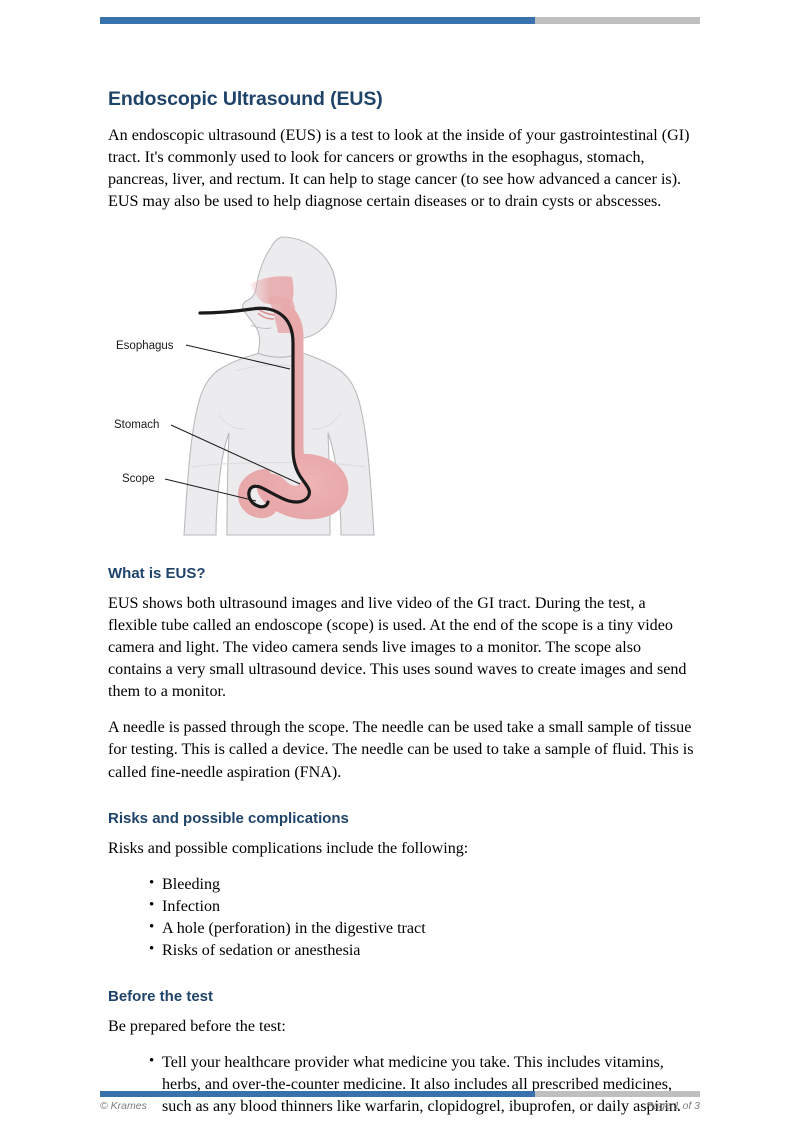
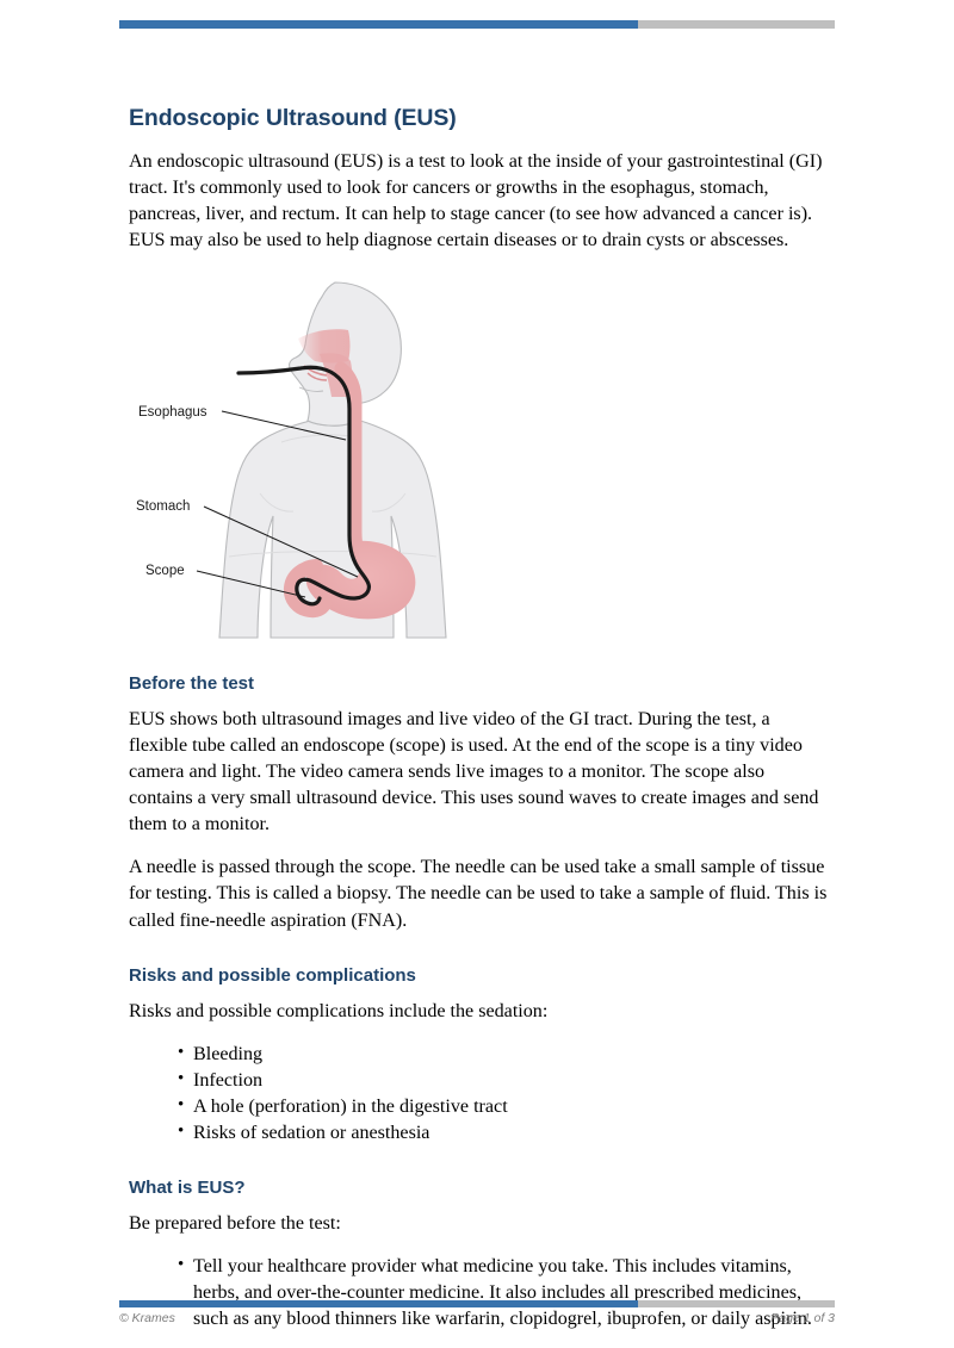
  Endoscopic Ultrasound (EUS)
  An endoscopic ultrasound (EUS) is a test to look at the inside of your gastrointestinal (GI) tract. It's commonly used to look for cancers or growths in the esophagus, stomach, pancreas, liver, and rectum. It can help to stage cancer (to see how advanced a cancer is). EUS may also be used to help diagnose certain diseases or to drain cysts or abscesses.
  Esophagus
  Stomach
  Scope
- What is EUS?
+ Before the test
  EUS shows both ultrasound images and live video of the GI tract. During the test, a flexible tube called an endoscope (scope) is used. At the end of the scope is a tiny video camera and light. The video camera sends live images to a monitor. The scope also contains a very small ultrasound device. This uses sound waves to create images and send them to a monitor.
- A needle is passed through the scope. The needle can be used take a small sample of tissue for testing. This is called a device. The needle can be used to take a sample of fluid. This is called fine-needle aspiration (FNA).
+ A needle is passed through the scope. The needle can be used take a small sample of tissue for testing. This is called a biopsy. The needle can be used to take a sample of fluid. This is called fine-needle aspiration (FNA).
  Risks and possible complications
- Risks and possible complications include the following:
+ Risks and possible complications include the sedation:
  Bleeding
  Infection
  A hole (perforation) in the digestive tract
  Risks of sedation or anesthesia
- Before the test
+ What is EUS?
  Be prepared before the test:
  Tell your healthcare provider what medicine you take. This includes vitamins, herbs, and over-the-counter medicine. It also includes all prescribed medicines, such as any blood thinners like warfarin, clopidogrel, ibuprofen, or daily aspirin.
  © Krames
  Page 1 of 3
